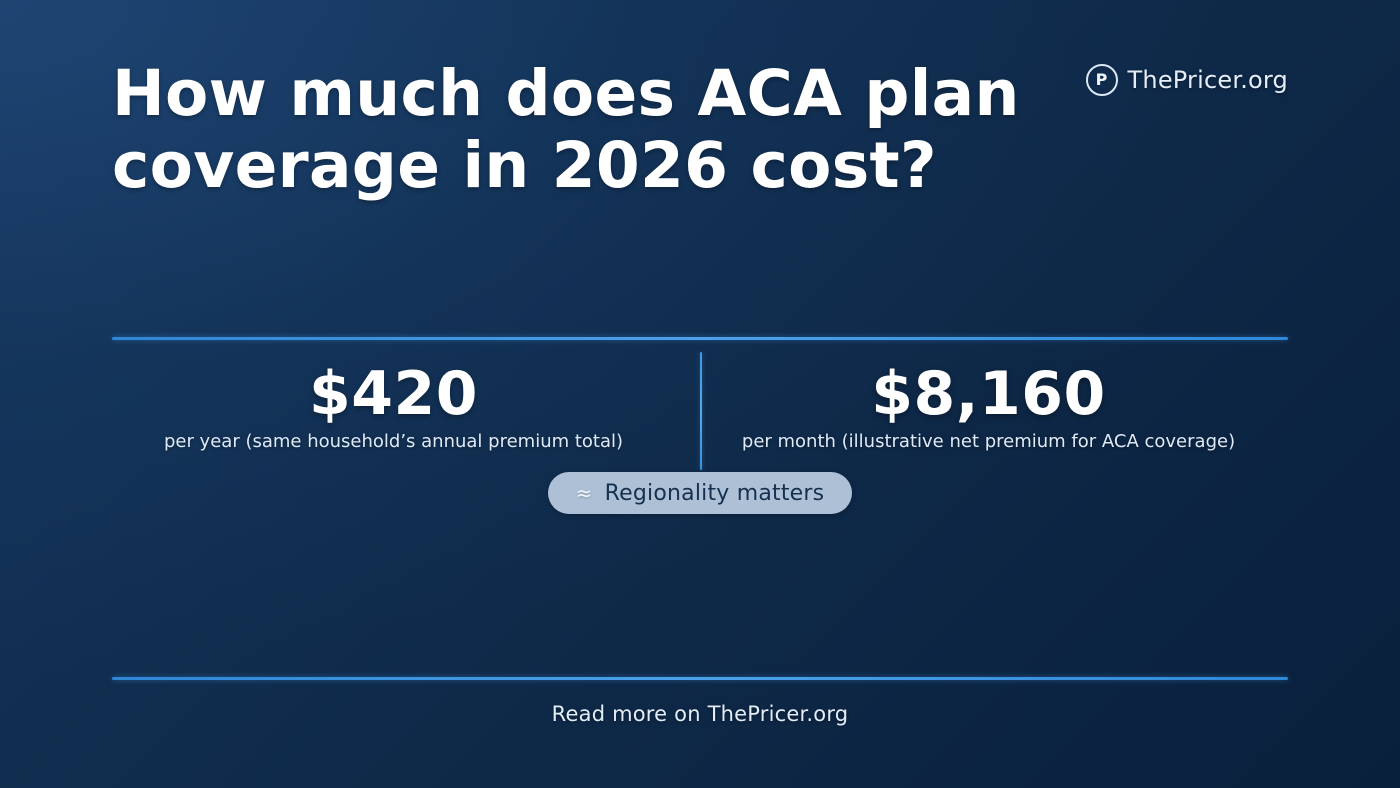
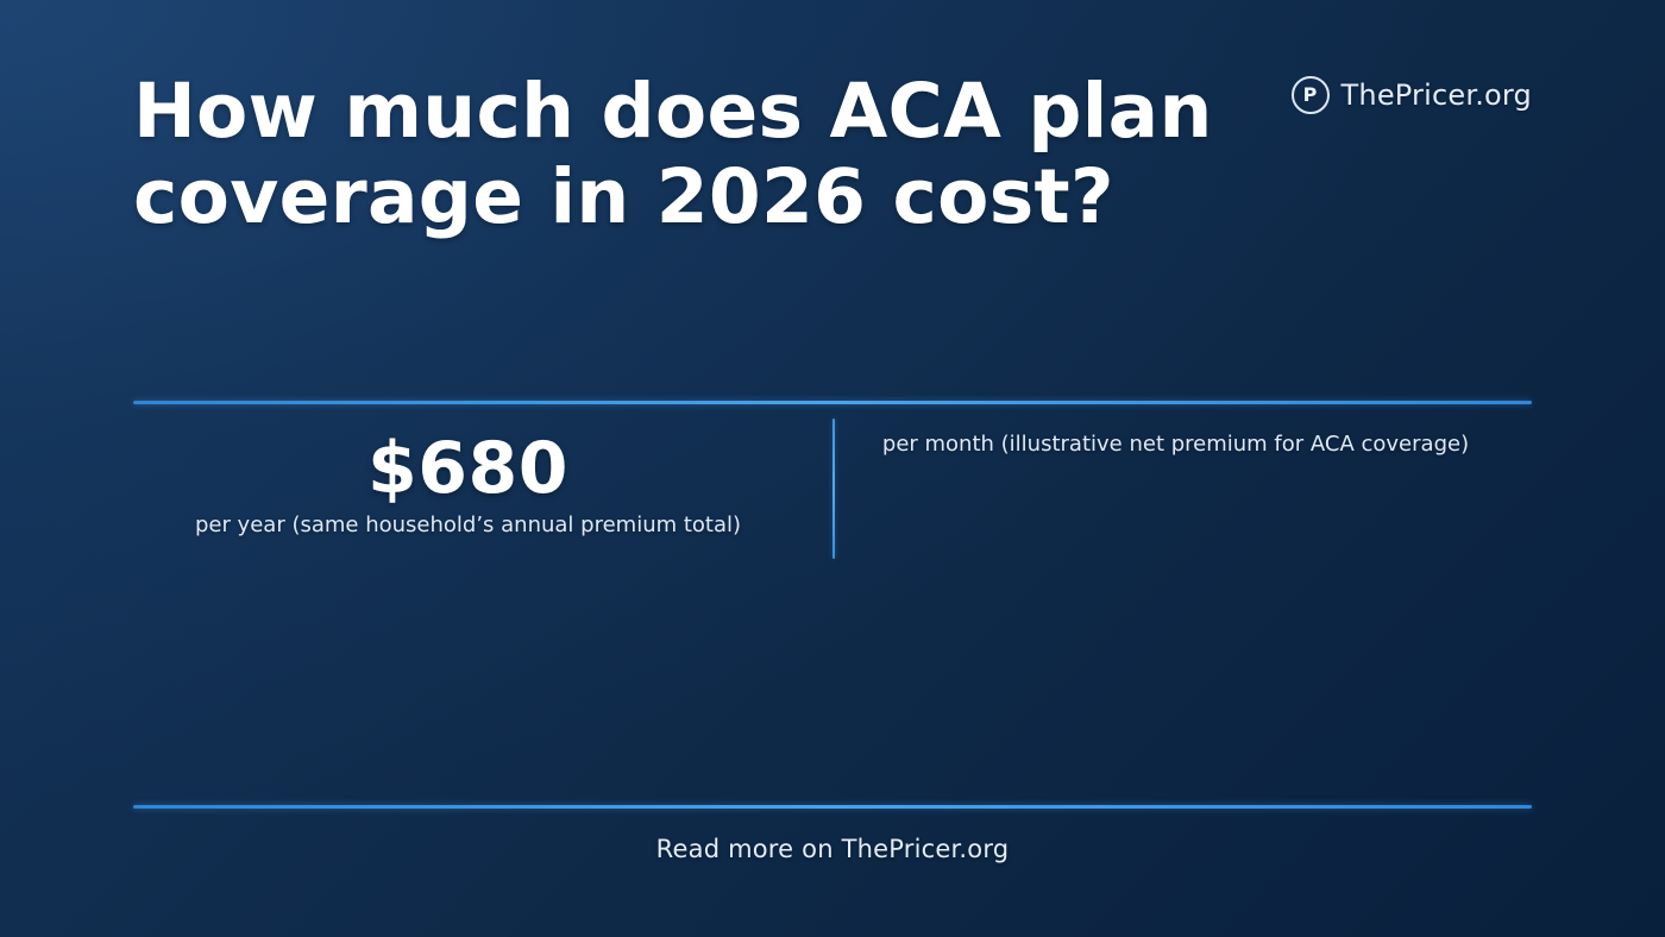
  How much does ACA plan
  coverage in 2026 cost?
  P
  ThePricer.org
- $420
+ $680
  per year (same household’s annual premium total)
- $8,160
  per month (illustrative net premium for ACA coverage)
- ≈
- Regionality matters
  Read more on ThePricer.org
